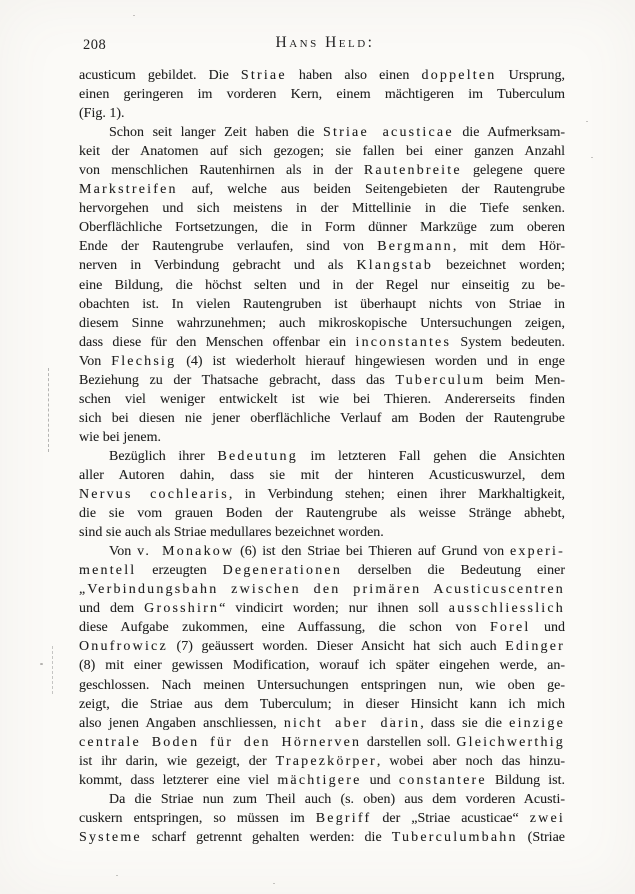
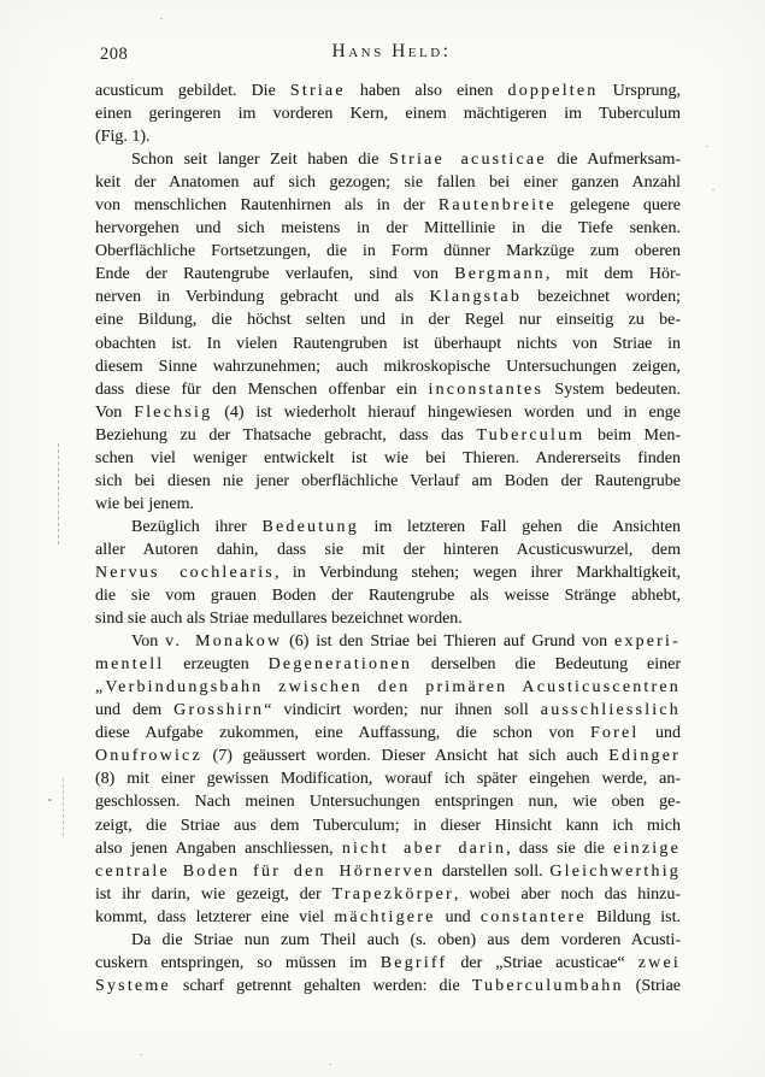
  208
  Hans Held:
  acusticum gebildet. Die Striae haben also einen doppelten Ursprung,
  einen geringeren im vorderen Kern, einem mächtigeren im Tuberculum
  (Fig. 1).
  Schon seit langer Zeit haben die Striae acusticae die Aufmerksam-
  keit der Anatomen auf sich gezogen; sie fallen bei einer ganzen Anzahl
  von menschlichen Rautenhirnen als in der Rautenbreite gelegene quere
- Markstreifen auf, welche aus beiden Seitengebieten der Rautengrube
  hervorgehen und sich meistens in der Mittellinie in die Tiefe senken.
  Oberflächliche Fortsetzungen, die in Form dünner Markzüge zum oberen
  Ende der Rautengrube verlaufen, sind von Bergmann, mit dem Hör-
  nerven in Verbindung gebracht und als Klangstab bezeichnet worden;
  eine Bildung, die höchst selten und in der Regel nur einseitig zu be-
  obachten ist. In vielen Rautengruben ist überhaupt nichts von Striae in
  diesem Sinne wahrzunehmen; auch mikroskopische Untersuchungen zeigen,
  dass diese für den Menschen offenbar ein inconstantes System bedeuten.
  Von Flechsig (4) ist wiederholt hierauf hingewiesen worden und in enge
  Beziehung zu der Thatsache gebracht, dass das Tuberculum beim Men-
  schen viel weniger entwickelt ist wie bei Thieren. Andererseits finden
  sich bei diesen nie jener oberflächliche Verlauf am Boden der Rautengrube
  wie bei jenem.
  Bezüglich ihrer Bedeutung im letzteren Fall gehen die Ansichten
  aller Autoren dahin, dass sie mit der hinteren Acusticuswurzel, dem
- Nervus cochlearis, in Verbindung stehen; einen ihrer Markhaltigkeit,
+ Nervus cochlearis, in Verbindung stehen; wegen ihrer Markhaltigkeit,
  die sie vom grauen Boden der Rautengrube als weisse Stränge abhebt,
  sind sie auch als Striae medullares bezeichnet worden.
  Von v. Monakow (6) ist den Striae bei Thieren auf Grund von experi-
  mentell erzeugten Degenerationen derselben die Bedeutung einer
  „Verbindungsbahn zwischen den primären Acusticuscentren
  und dem Grosshirn“ vindicirt worden; nur ihnen soll ausschliesslich
  diese Aufgabe zukommen, eine Auffassung, die schon von Forel und
  Onufrowicz (7) geäussert worden. Dieser Ansicht hat sich auch Edinger
  (8) mit einer gewissen Modification, worauf ich später eingehen werde, an-
  geschlossen. Nach meinen Untersuchungen entspringen nun, wie oben ge-
  zeigt, die Striae aus dem Tuberculum; in dieser Hinsicht kann ich mich
  also jenen Angaben anschliessen, nicht aber darin, dass sie die einzige
  centrale Boden für den Hörnerven darstellen soll. Gleichwerthig
  ist ihr darin, wie gezeigt, der Trapezkörper, wobei aber noch das hinzu-
  kommt, dass letzterer eine viel mächtigere und constantere Bildung ist.
  Da die Striae nun zum Theil auch (s. oben) aus dem vorderen Acusti-
  cuskern entspringen, so müssen im Begriff der „Striae acusticae“ zwei
  Systeme scharf getrennt gehalten werden: die Tuberculumbahn (Striae
